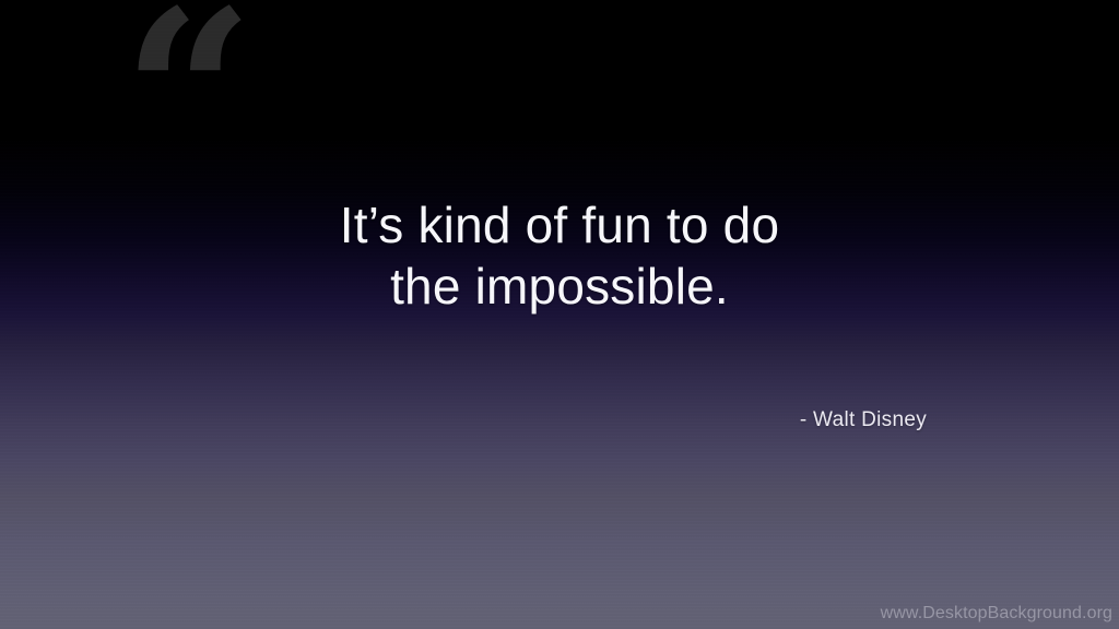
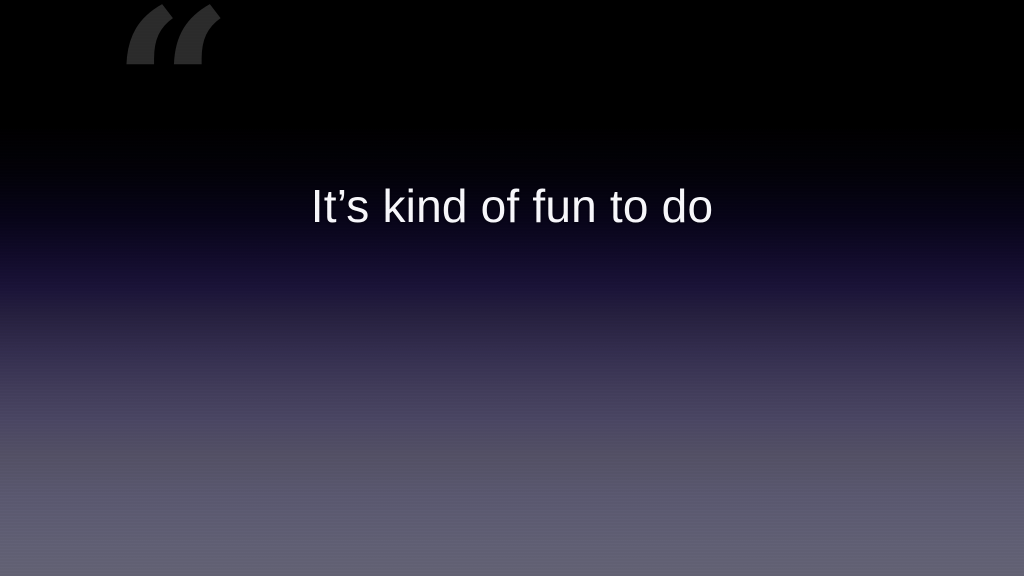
  “
  It’s kind of fun to do
- the impossible.
- - Walt Disney
- www.DesktopBackground.org
